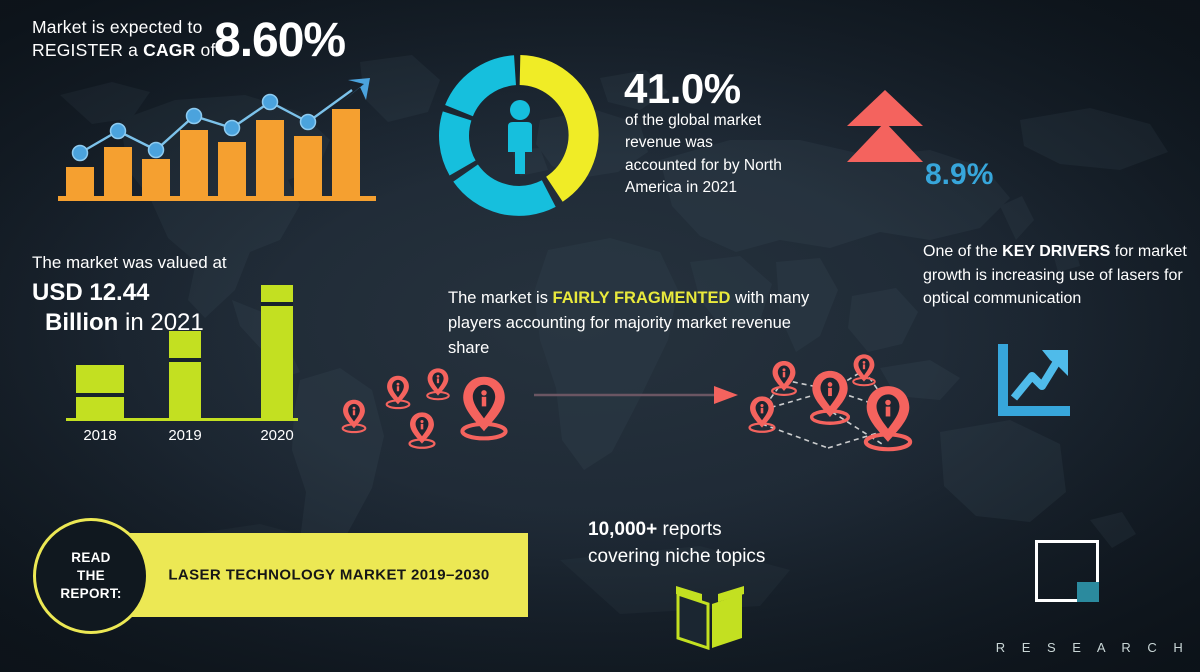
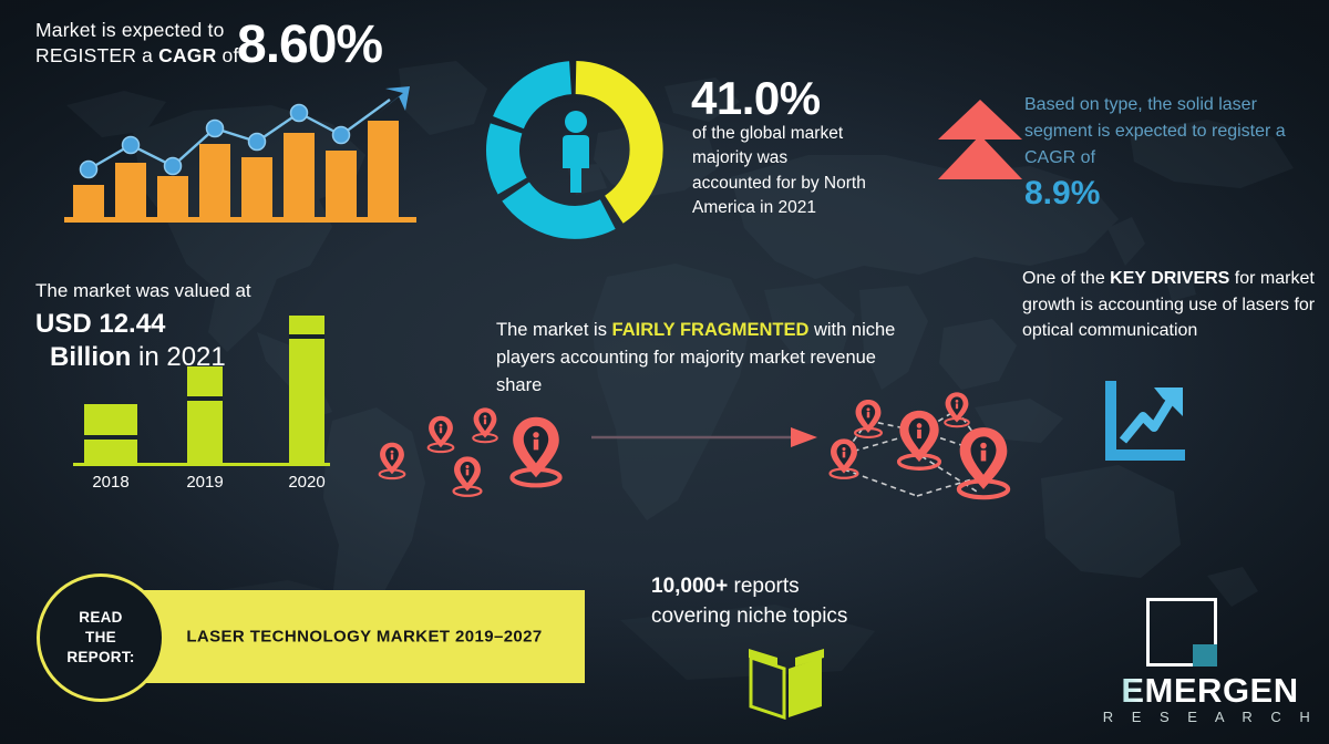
  Market is expected to
  REGISTER a CAGR of
  8.60%
  41.0%
- of the global market revenue was accounted for by North America in 2021
+ of the global market majority was accounted for by North America in 2021
+ Based on type, the solid laser segment is expected to register a CAGR of
  8.9%
  The market was valued at
  USD 12.44
  Billion in 2021
  2018
  2019
  2020
- The market is FAIRLY FRAGMENTED with many players accounting for majority market revenue share
+ The market is FAIRLY FRAGMENTED with niche players accounting for majority market revenue share
- One of the KEY DRIVERS for market growth is increasing use of lasers for optical communication
+ One of the KEY DRIVERS for market growth is accounting use of lasers for optical communication
- LASER TECHNOLOGY MARKET 2019–2030
+ LASER TECHNOLOGY MARKET 2019–2027
  READ
  THE
  REPORT:
  10,000+ reports
  covering niche topics
+ EMERGEN
  R E S E A R C H
